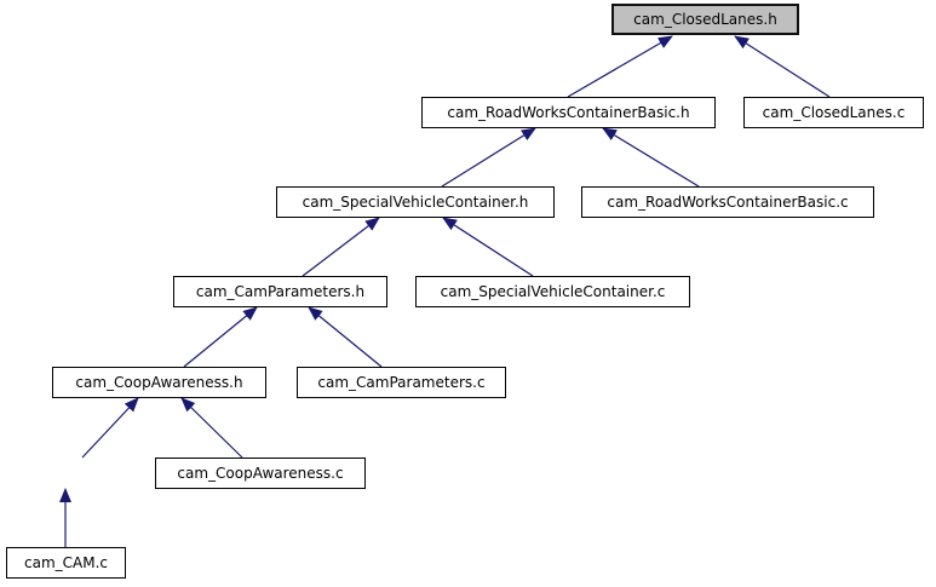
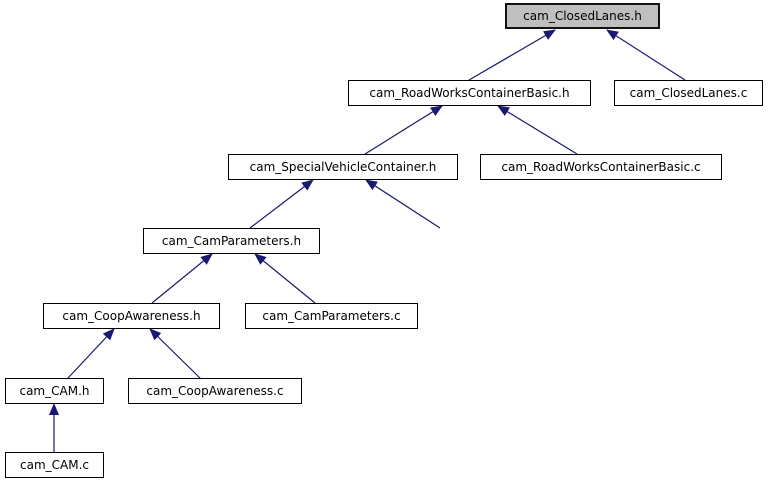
  cam_ClosedLanes.h
  cam_RoadWorksContainerBasic.h
  cam_ClosedLanes.c
  cam_SpecialVehicleContainer.h
  cam_RoadWorksContainerBasic.c
  cam_CamParameters.h
- cam_SpecialVehicleContainer.c
  cam_CoopAwareness.h
  cam_CamParameters.c
+ cam_CAM.h
  cam_CoopAwareness.c
  cam_CAM.c
